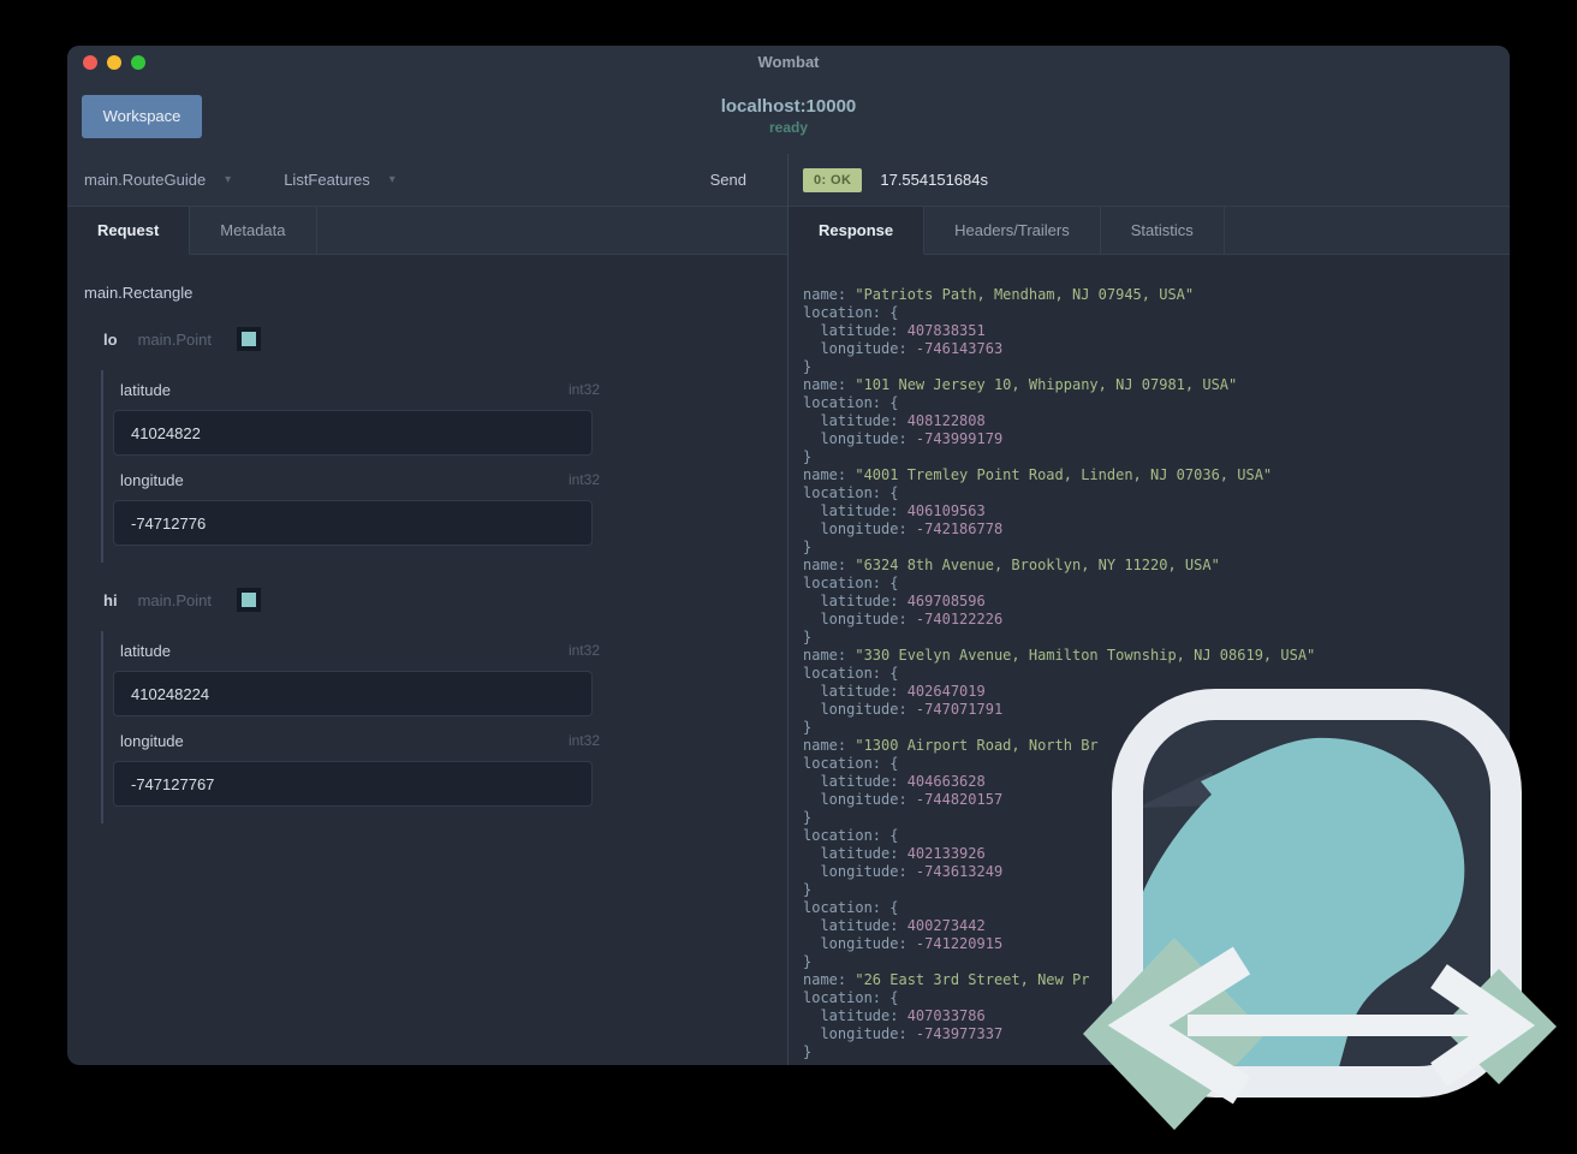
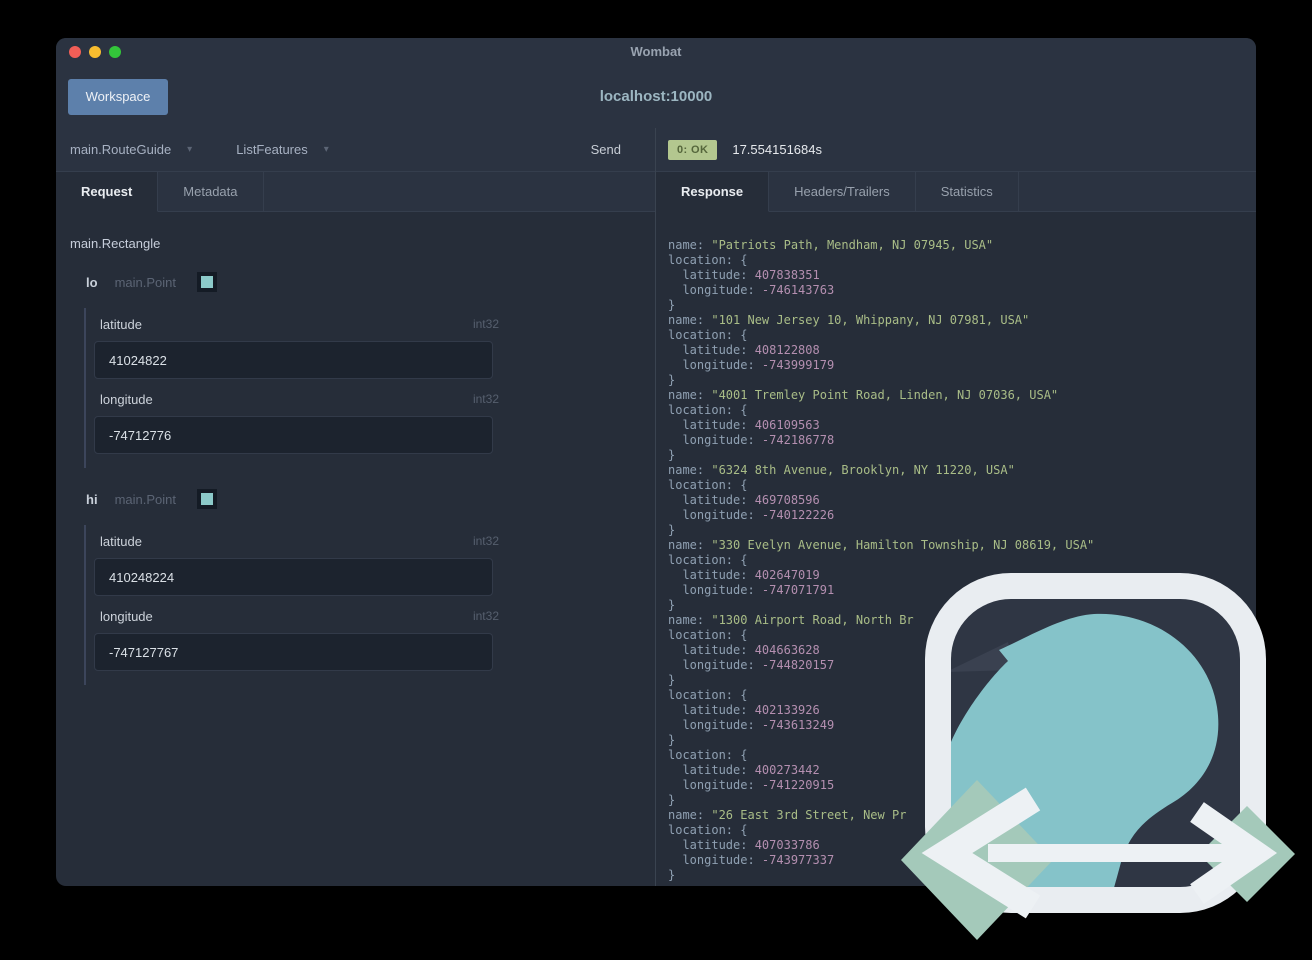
  Wombat
  Workspace
  localhost:10000
- ready
  main.RouteGuide
  ▾
  ListFeatures
  ▾
  Send
  Request
  Metadata
  main.Rectangle
  lo
  main.Point
  latitude
  int32
  41024822
  longitude
  int32
  -74712776
  hi
  main.Point
  latitude
  int32
  410248224
  longitude
  int32
  -747127767
  0: OK
  17.554151684s
  Response
  Headers/Trailers
  Statistics
  name: "Patriots Path, Mendham, NJ 07945, USA" location: { latitude: 407838351 longitude: -746143763 } name: "101 New Jersey 10, Whippany, NJ 07981, USA" location: { latitude: 408122808 longitude: -743999179 } name: "4001 Tremley Point Road, Linden, NJ 07036, USA" location: { latitude: 406109563 longitude: -742186778 } name: "6324 8th Avenue, Brooklyn, NY 11220, USA" location: { latitude: 469708596 longitude: -740122226 } name: "330 Evelyn Avenue, Hamilton Township, NJ 08619, USA" location: { latitude: 402647019 longitude: -747071791 } name: "1300 Airport Road, North Br location: { latitude: 404663628 longitude: -744820157 } location: { latitude: 402133926 longitude: -743613249 } location: { latitude: 400273442 longitude: -741220915 } name: "26 East 3rd Street, New Pr location: { latitude: 407033786 longitude: -743977337 }
